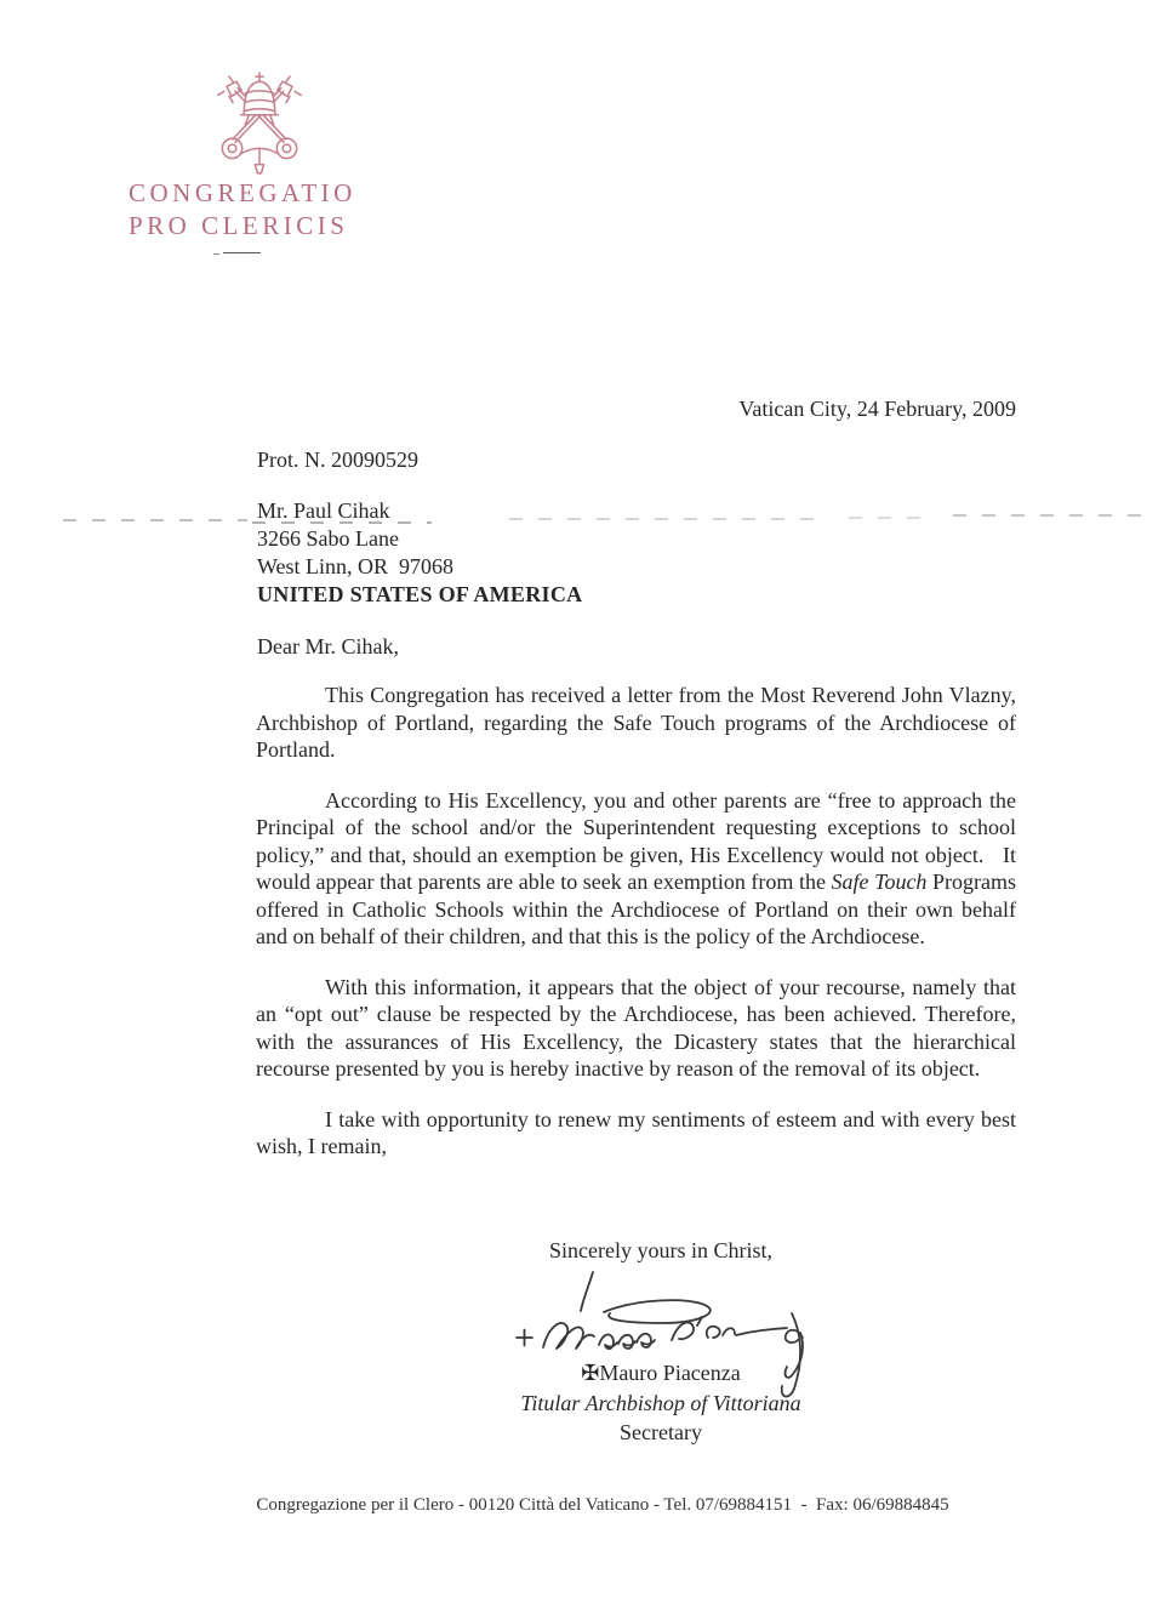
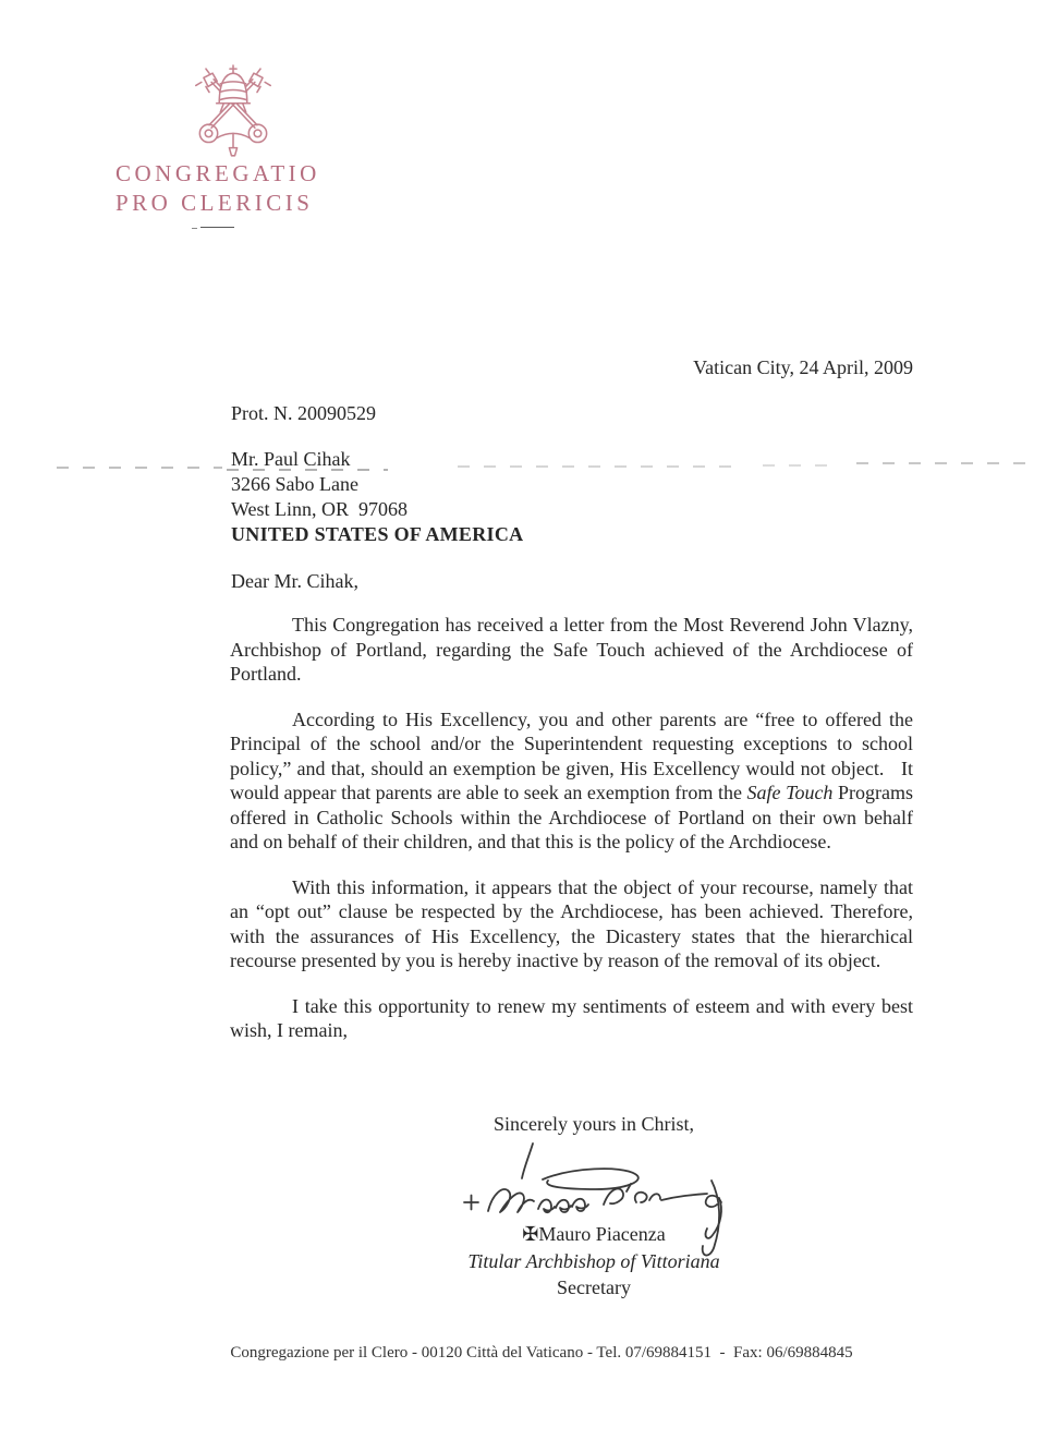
  CONGREGATIO
  PRO CLERICIS
- Vatican City, 24 February, 2009
+ Vatican City, 24 April, 2009
  Prot. N. 20090529
  Mr. Paul Cihak
  3266 Sabo Lane
  West Linn, OR 97068
  UNITED STATES OF AMERICA
  Dear Mr. Cihak,
- This Congregation has received a letter from the Most Reverend John Vlazny, Archbishop of Portland, regarding the Safe Touch programs of the Archdiocese of Portland.
+ This Congregation has received a letter from the Most Reverend John Vlazny, Archbishop of Portland, regarding the Safe Touch achieved of the Archdiocese of Portland.
- According to His Excellency, you and other parents are “free to approach the Principal of the school and/or the Superintendent requesting exceptions to school policy,” and that, should an exemption be given, His Excellency would not object. It would appear that parents are able to seek an exemption from the Safe Touch Programs offered in Catholic Schools within the Archdiocese of Portland on their own behalf and on behalf of their children, and that this is the policy of the Archdiocese.
+ According to His Excellency, you and other parents are “free to offered the Principal of the school and/or the Superintendent requesting exceptions to school policy,” and that, should an exemption be given, His Excellency would not object. It would appear that parents are able to seek an exemption from the Safe Touch Programs offered in Catholic Schools within the Archdiocese of Portland on their own behalf and on behalf of their children, and that this is the policy of the Archdiocese.
  With this information, it appears that the object of your recourse, namely that an “opt out” clause be respected by the Archdiocese, has been achieved. Therefore, with the assurances of His Excellency, the Dicastery states that the hierarchical recourse presented by you is hereby inactive by reason of the removal of its object.
- I take with opportunity to renew my sentiments of esteem and with every best wish, I remain,
+ I take this opportunity to renew my sentiments of esteem and with every best wish, I remain,
  Sincerely yours in Christ,
  ✠Mauro Piacenza
  Titular Archbishop of Vittoriana
  Secretary
  Congregazione per il Clero - 00120 Città del Vaticano - Tel. 07/69884151 - Fax: 06/69884845
